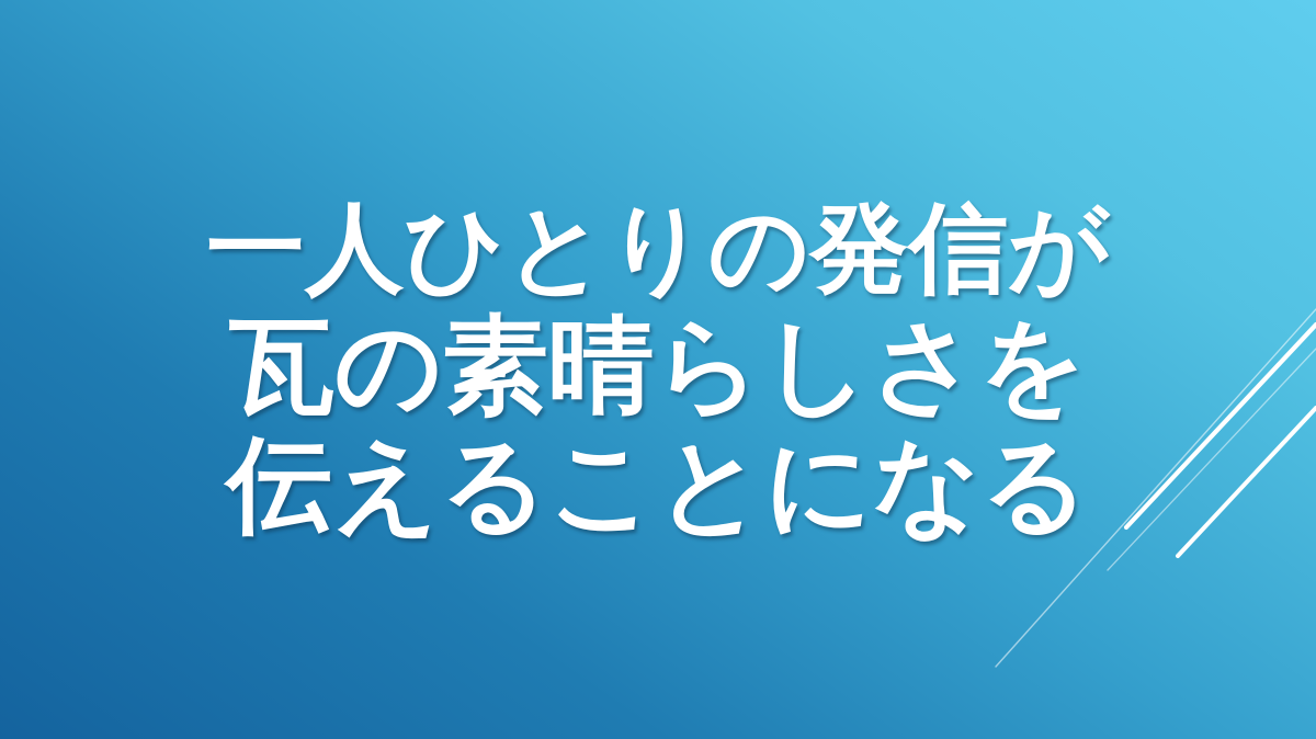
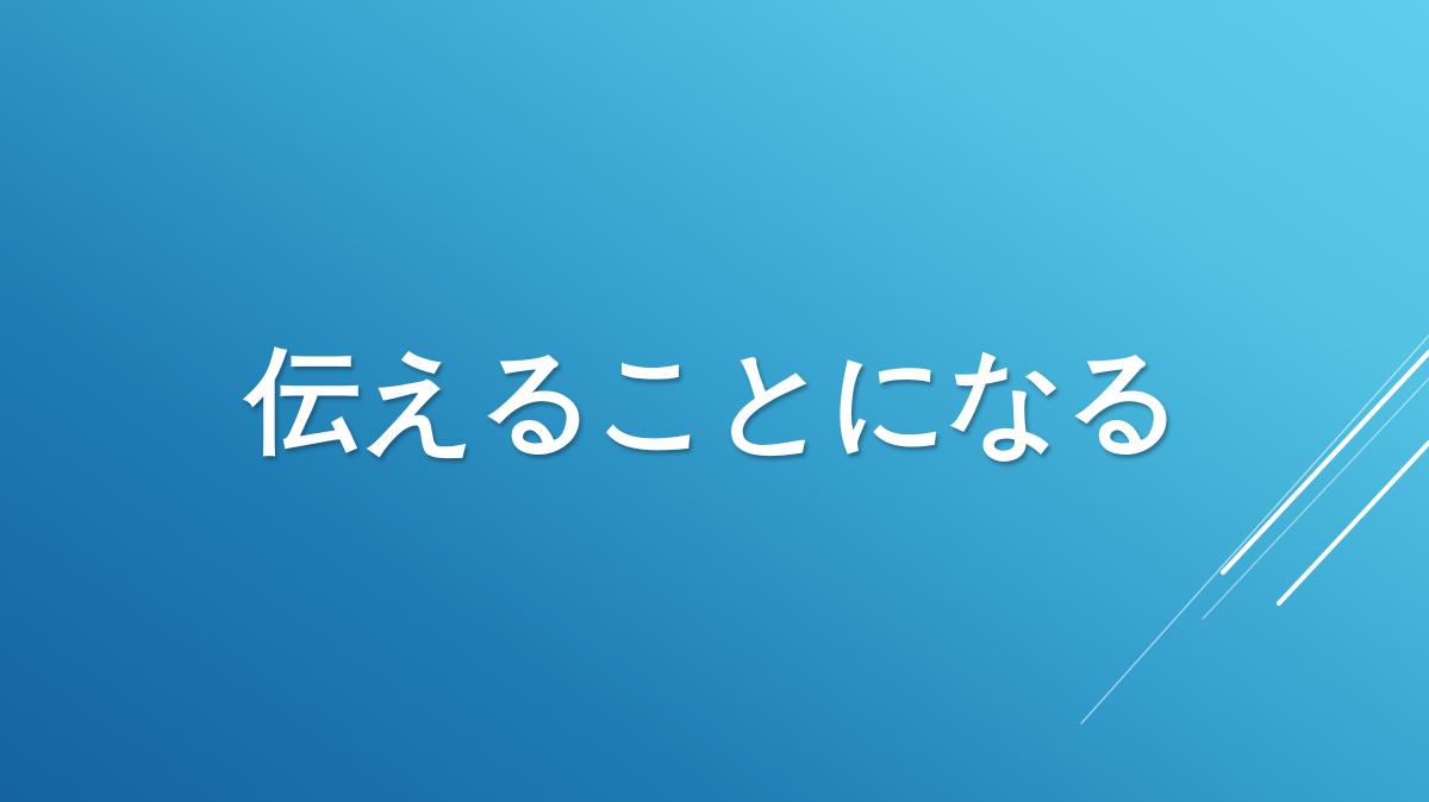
- 一人ひとりの発信が
- 瓦の素晴らしさを
  伝えることになる
